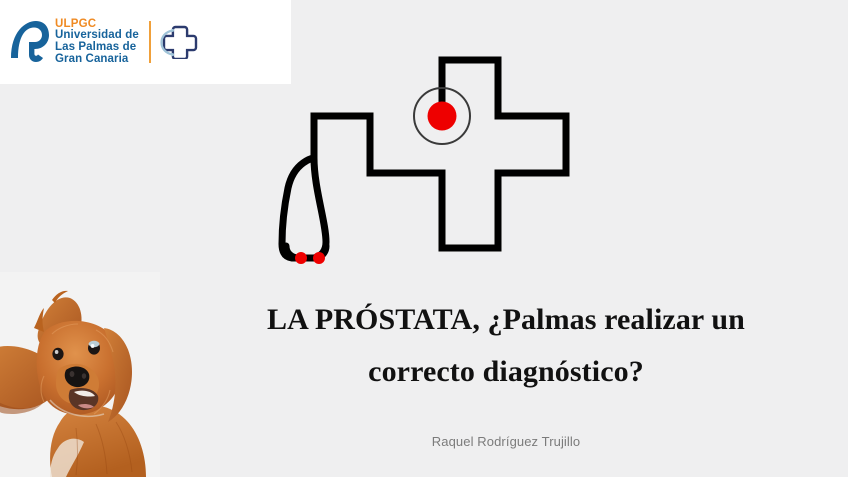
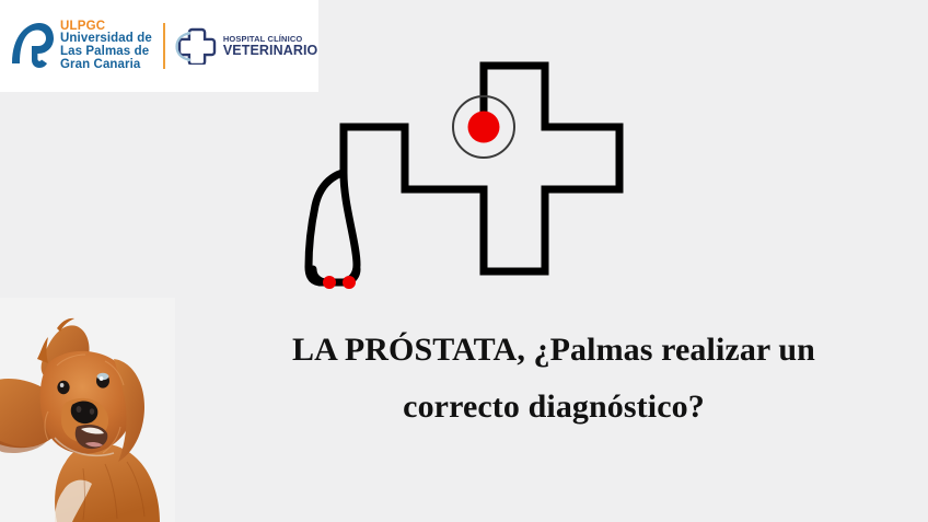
  ULPGC
  Universidad de
  Las Palmas de
  Gran Canaria
+ HOSPITAL CLÍNICO
+ VETERINARIO
  LA PRÓSTATA, ¿Palmas realizar un
  correcto diagnóstico?
- Raquel Rodríguez Trujillo
